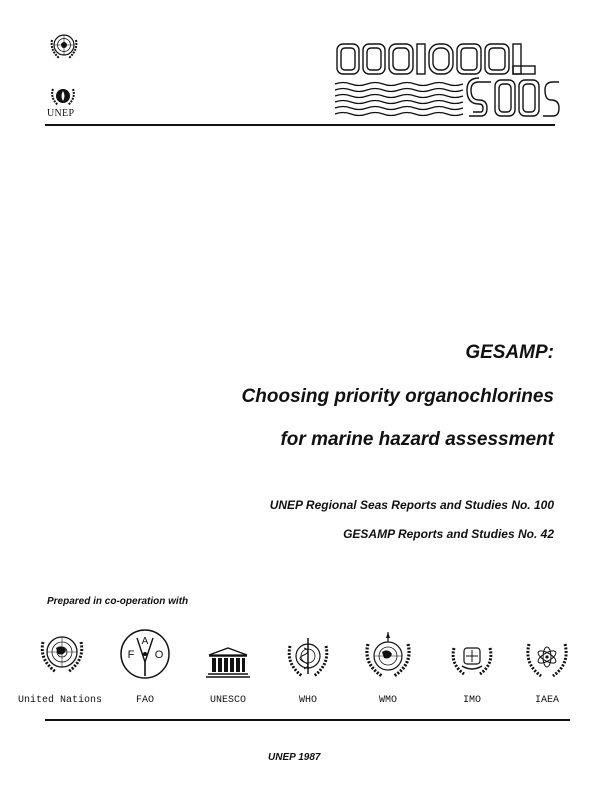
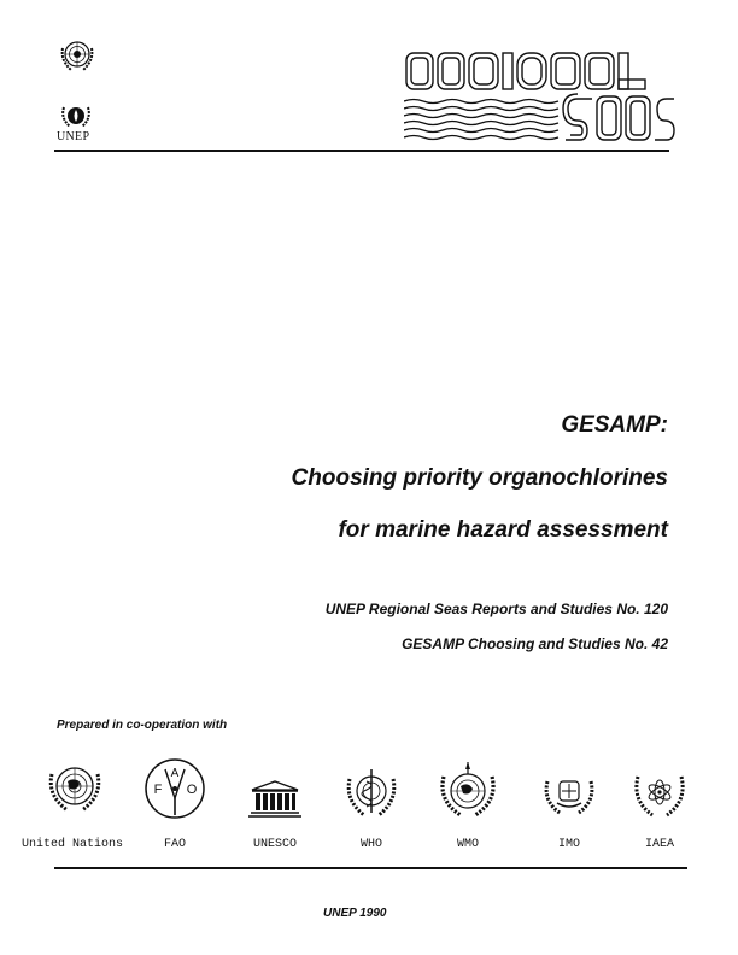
  UNEP
  GESAMP:
  Choosing priority organochlorines
  for marine hazard assessment
- UNEP Regional Seas Reports and Studies No. 100
+ UNEP Regional Seas Reports and Studies No. 120
- GESAMP Reports and Studies No. 42
+ GESAMP Choosing and Studies No. 42
  Prepared in co-operation with
  United Nations
  A
  F
  O
  FAO
  UNESCO
  WHO
  WMO
  IMO
  IAEA
- UNEP 1987
+ UNEP 1990
